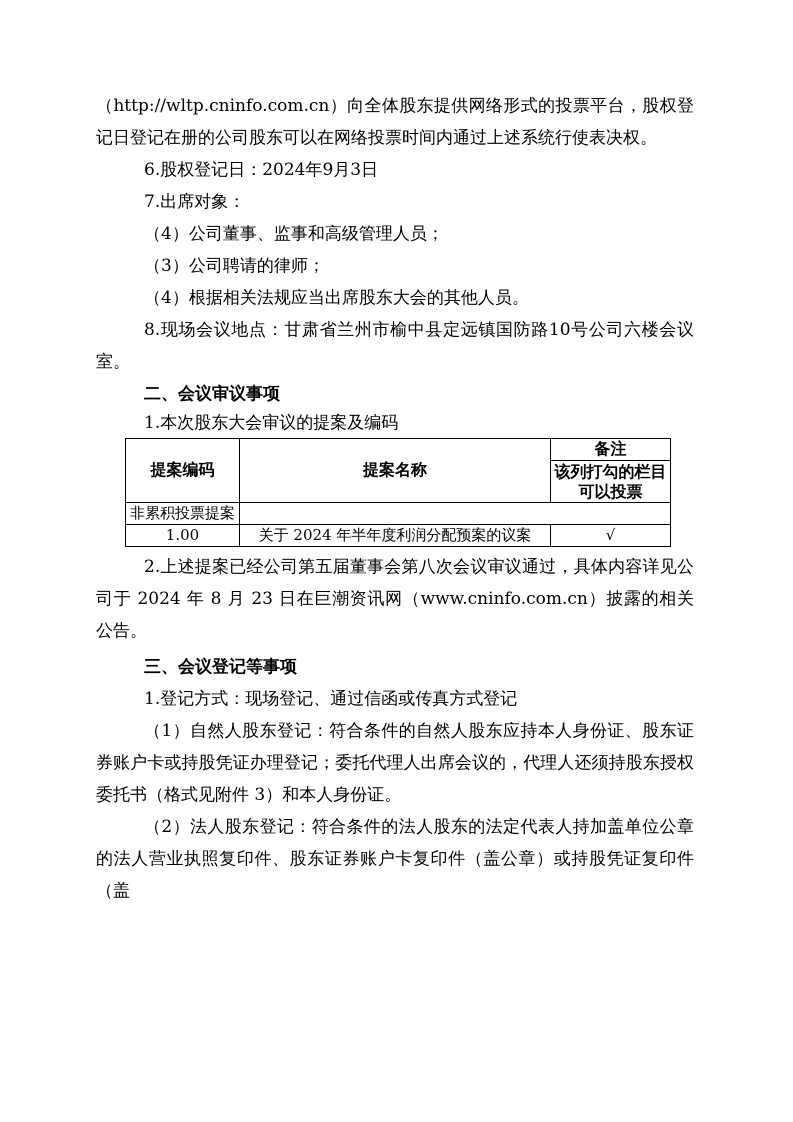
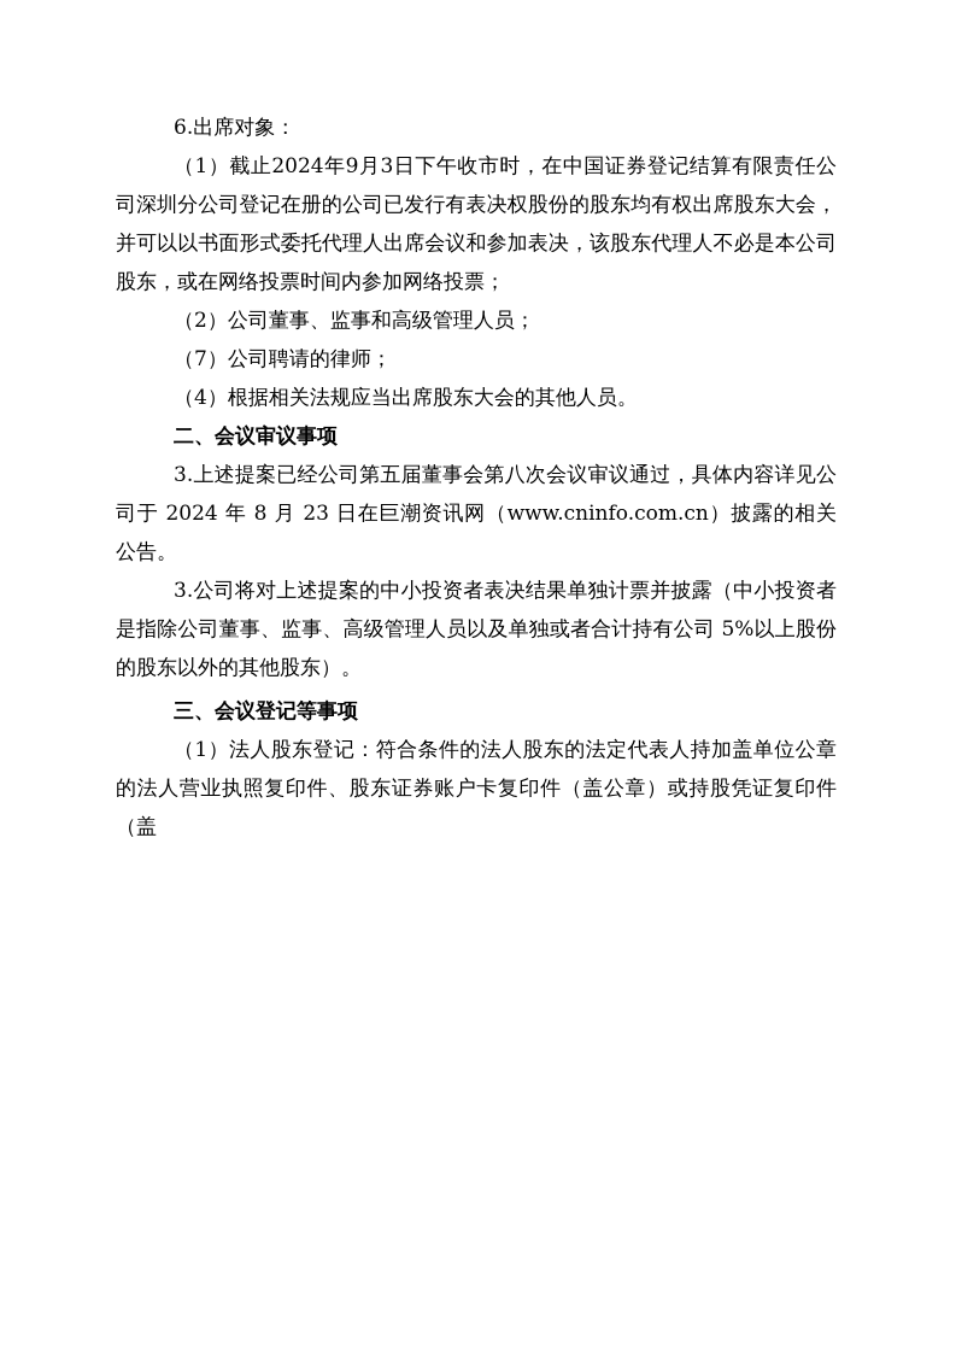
- （http://wltp.cninfo.com.cn）向全体股东提供网络形式的投票平台，股权登记日登记在册的公司股东可以在网络投票时间内通过上述系统行使表决权。
- 6.股权登记日：2024年9月3日
- 7.出席对象：
+ 6.出席对象：
+ （1）截止2024年9月3日下午收市时，在中国证券登记结算有限责任公司深圳分公司登记在册的公司已发行有表决权股份的股东均有权出席股东大会，并可以以书面形式委托代理人出席会议和参加表决，该股东代理人不必是本公司股东，或在网络投票时间内参加网络投票；
- （4）公司董事、监事和高级管理人员；
+ （2）公司董事、监事和高级管理人员；
- （3）公司聘请的律师；
+ （7）公司聘请的律师；
  （4）根据相关法规应当出席股东大会的其他人员。
- 8.现场会议地点：甘肃省兰州市榆中县定远镇国防路10号公司六楼会议室。
  二、会议审议事项
- 1.本次股东大会审议的提案及编码
- 提案编码	提案名称	备注
- 该列打勾的栏目可以投票
- 非累积投票提案
- 1.00	关于 2024 年半年度利润分配预案的议案	√
- 2.上述提案已经公司第五届董事会第八次会议审议通过，具体内容详见公司于 2024 年 8 月 23 日在巨潮资讯网（www.cninfo.com.cn）披露的相关公告。
+ 3.上述提案已经公司第五届董事会第八次会议审议通过，具体内容详见公司于 2024 年 8 月 23 日在巨潮资讯网（www.cninfo.com.cn）披露的相关公告。
+ 3.公司将对上述提案的中小投资者表决结果单独计票并披露（中小投资者是指除公司董事、监事、高级管理人员以及单独或者合计持有公司 5%以上股份的股东以外的其他股东）。
  三、会议登记等事项
- 1.登记方式：现场登记、通过信函或传真方式登记
- （1）自然人股东登记：符合条件的自然人股东应持本人身份证、股东证券账户卡或持股凭证办理登记；委托代理人出席会议的，代理人还须持股东授权委托书（格式见附件 3）和本人身份证。
- （2）法人股东登记：符合条件的法人股东的法定代表人持加盖单位公章的法人营业执照复印件、股东证券账户卡复印件（盖公章）或持股凭证复印件（盖
+ （1）法人股东登记：符合条件的法人股东的法定代表人持加盖单位公章的法人营业执照复印件、股东证券账户卡复印件（盖公章）或持股凭证复印件（盖
